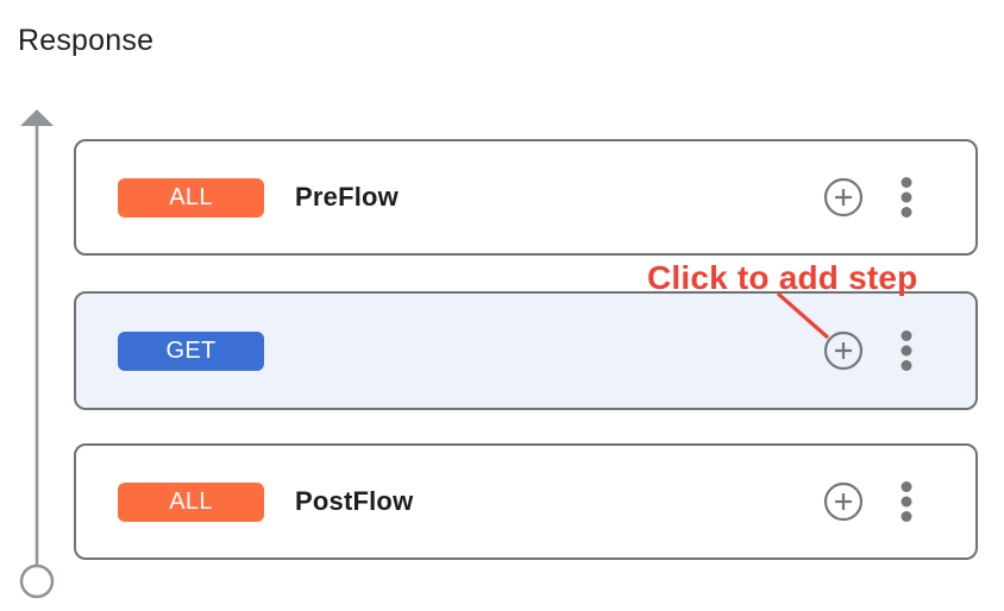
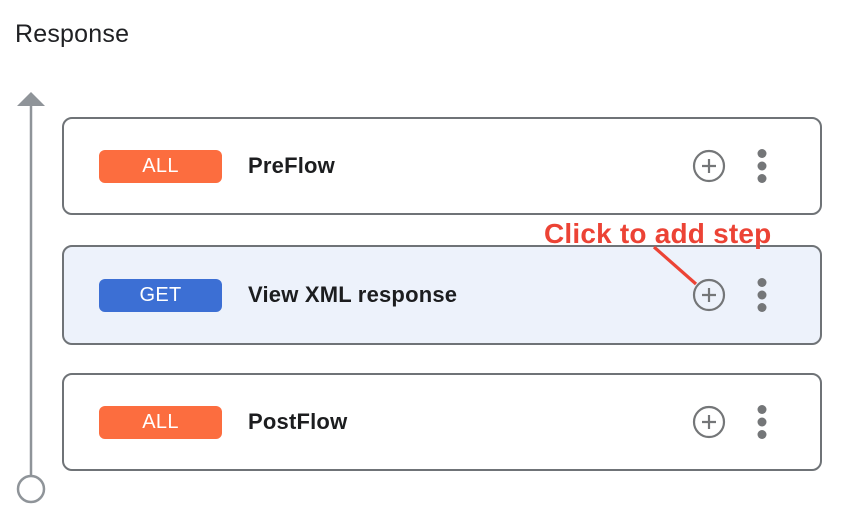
  Response
  Click to add step
  ALL
  PreFlow
  GET
+ View XML response
  ALL
  PostFlow
